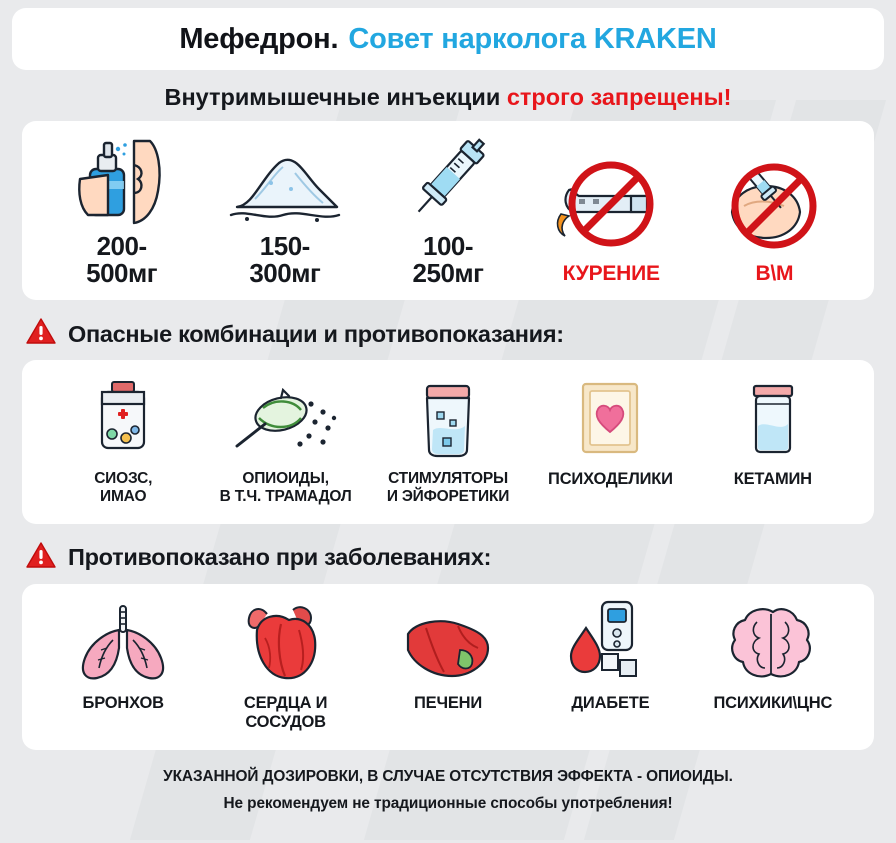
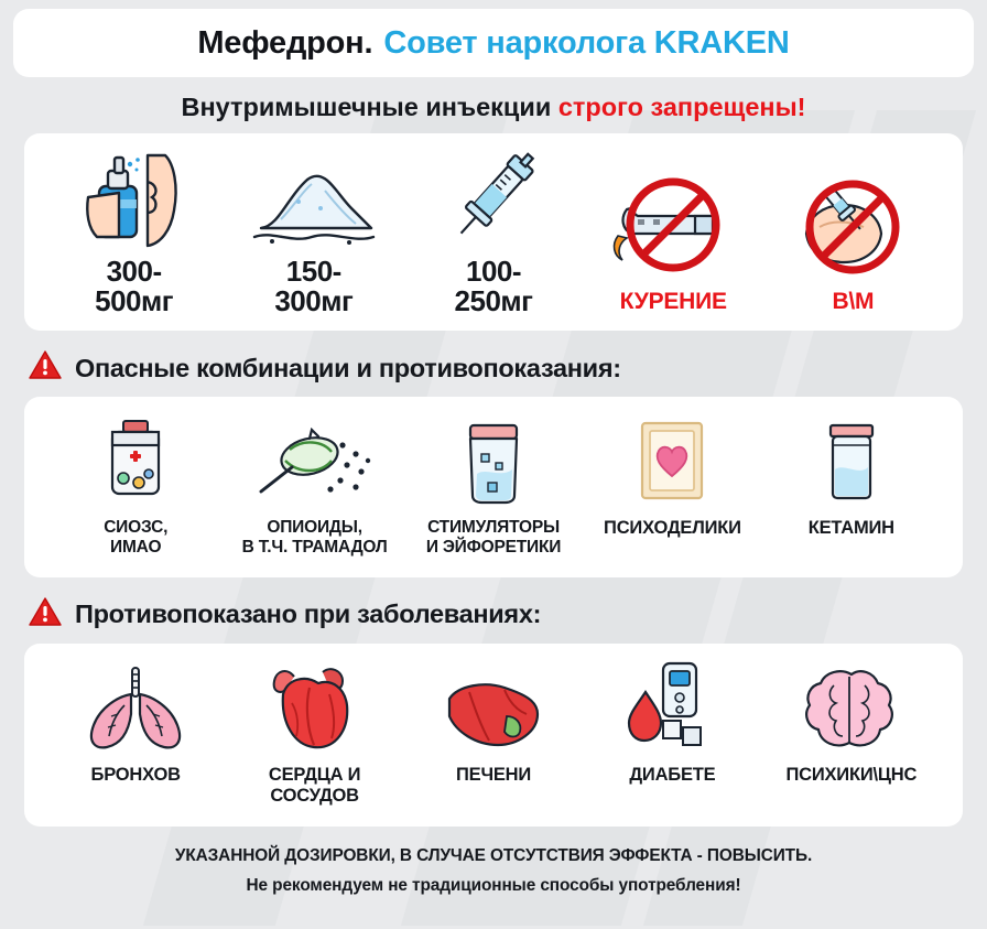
  Мефедрон.
  Совет нарколога KRAKEN
  Внутримышечные инъекции строго запрещены!
- 200-
+ 300-
  500мг
  150-
  300мг
  100-
  250мг
  КУРЕНИЕ
  В\М
  Опасные комбинации и противопоказания:
  СИОЗС,
  ИМАО
  ОПИОИДЫ,
  В Т.Ч. ТРАМАДОЛ
  СТИМУЛЯТОРЫ
  И ЭЙФОРЕТИКИ
  ПСИХОДЕЛИКИ
  КЕТАМИН
  Противопоказано при заболеваниях:
  БРОНХОВ
  СЕРДЦА И СОСУДОВ
  ПЕЧЕНИ
  ДИАБЕТЕ
  ПСИХИКИ\ЦНС
- УКАЗАННОЙ ДОЗИРОВКИ, В СЛУЧАЕ ОТСУТСТВИЯ ЭФФЕКТА - ОПИОИДЫ.
+ УКАЗАННОЙ ДОЗИРОВКИ, В СЛУЧАЕ ОТСУТСТВИЯ ЭФФЕКТА - ПОВЫСИТЬ.
  Не рекомендуем не традиционные способы употребления!
